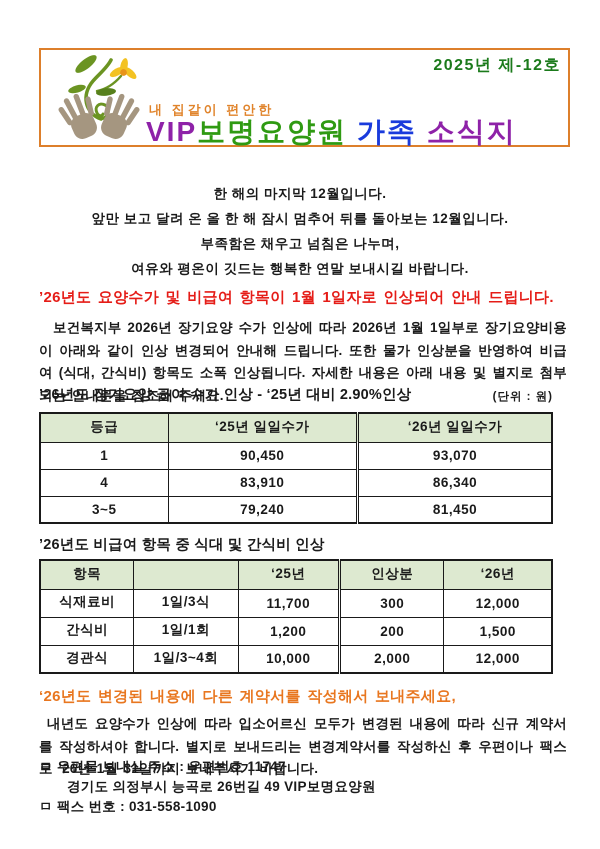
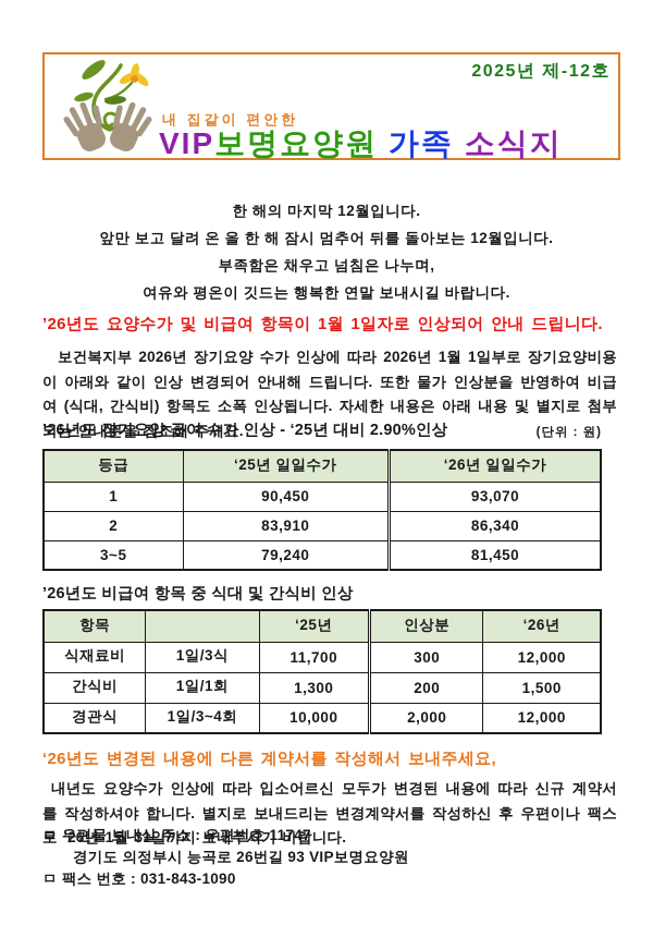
  2025년 제-12호
  내 집같이 편안한
  VIP보명요양원 가족 소식지
  한 해의 마지막 12월입니다.
  앞만 보고 달려 온 올 한 해 잠시 멈추어 뒤를 돌아보는 12월입니다.
  부족함은 채우고 넘침은 나누며,
  여유와 평온이 깃드는 행복한 연말 보내시길 바랍니다.
  ’26년도 요양수가 및 비급여 항목이 1월 1일자로 인상되어 안내 드립니다.
  보건복지부 2026년 장기요양 수가 인상에 따라 2026년 1월 1일부로 장기요양비용이 아래와 같이 인상 변경되어 안내해 드립니다. 또한 물가 인상분을 반영하여 비급여 (식대, 간식비) 항목도 소폭 인상됩니다. 자세한 내용은 아래 내용 및 별지로 첨부되는 안내문을 참조해 주세요.
  ’26년도 장기요양 급여 수가 인상 - ‘25년 대비 2.90%인상
  (단위 : 원)
  등급	‘25년 일일수가	‘26년 일일수가
  1	90,450	93,070
- 4	83,910	86,340
+ 2	83,910	86,340
  3~5	79,240	81,450
  ’26년도 비급여 항목 중 식대 및 간식비 인상
  항목		‘25년	인상분	‘26년
  식재료비	1일/3식	11,700	300	12,000
- 간식비	1일/1회	1,200	200	1,500
+ 간식비	1일/1회	1,300	200	1,500
  경관식	1일/3~4회	10,000	2,000	12,000
  ‘26년도 변경된 내용에 다른 계약서를 작성해서 보내주세요,
  내년도 요양수가 인상에 따라 입소어르신 모두가 변경된 내용에 따라 신규 계약서를 작성하셔야 합니다. 별지로 보내드리는 변경계약서를 작성하신 후 우편이나 팩스로 ’26년 1월 31일까지 보내주시기 바랍니다.
  ㅁ 우편물 보내실 주소 : 우편번호 11747
- 경기도 의정부시 능곡로 26번길 49 VIP보명요양원
+ 경기도 의정부시 능곡로 26번길 93 VIP보명요양원
- ㅁ 팩스 번호 : 031-558-1090
+ ㅁ 팩스 번호 : 031-843-1090
